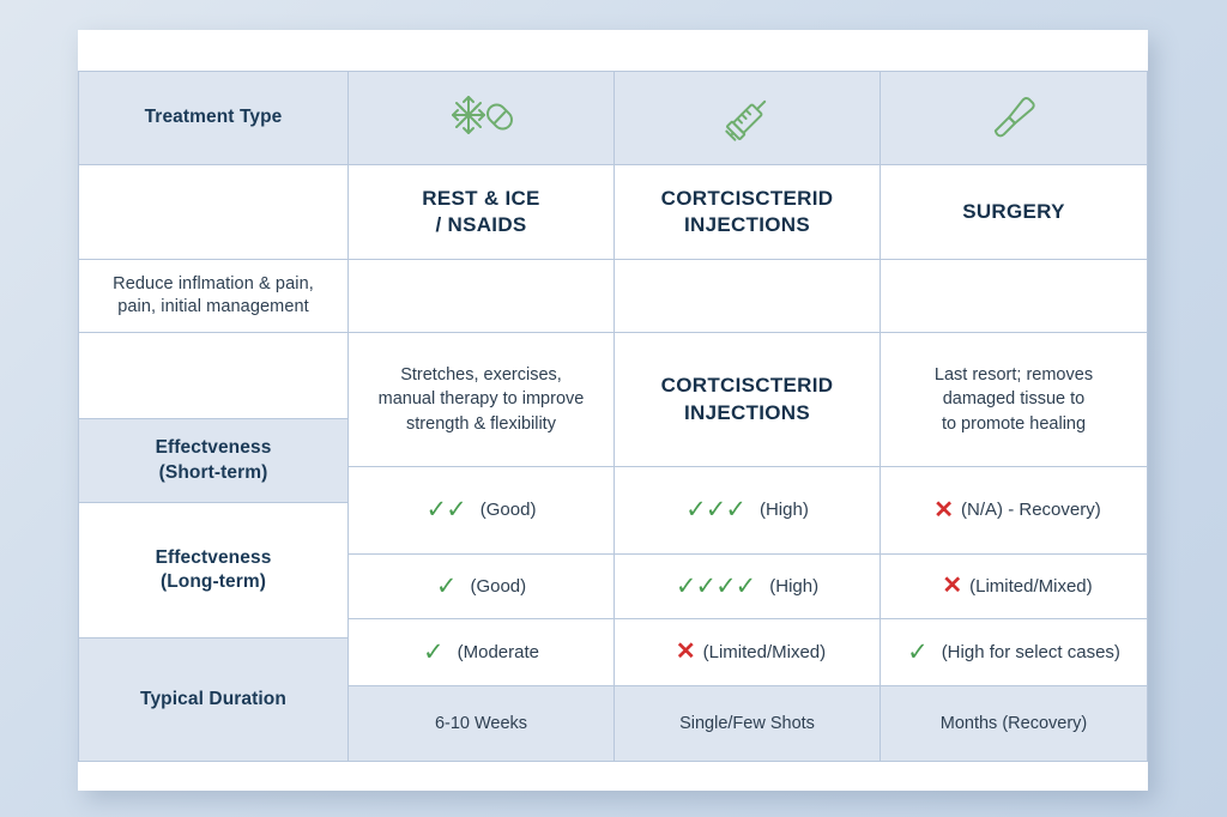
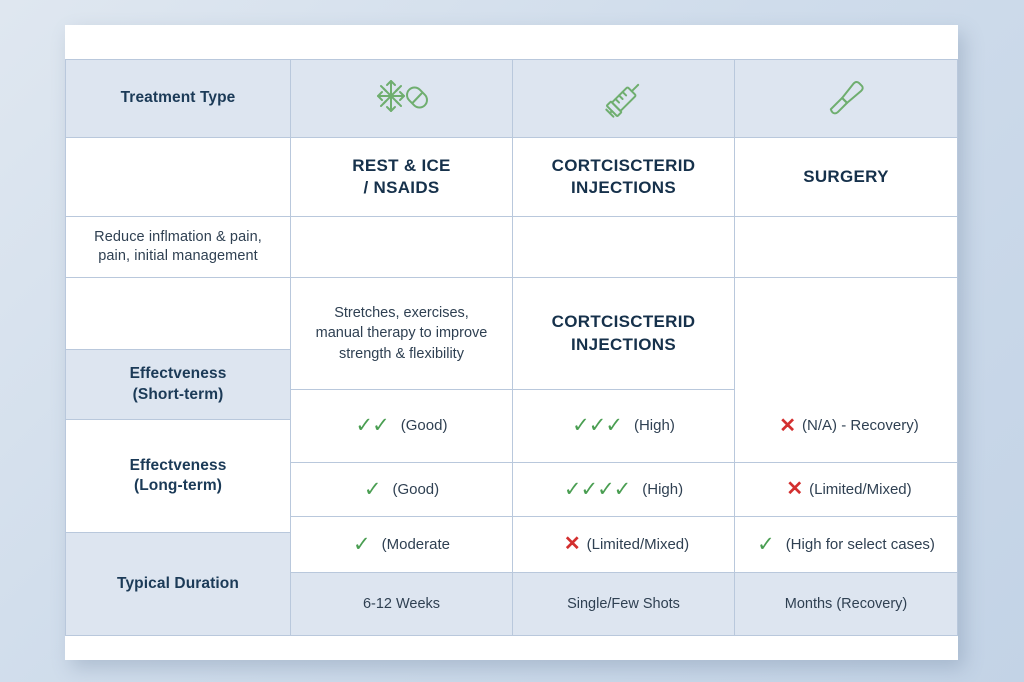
  Treatment Type
  Reduce inflmation & pain,
  pain, initial management
  Effectveness
  (Short-term)
  Effectveness
  (Long-term)
  Typical Duration
  REST & ICE
  / NSAIDS
  Stretches, exercises,
  manual therapy to improve
  strength & flexibility
  ✓✓
  (Good)
  ✓
  (Good)
  ✓
  (Moderate
- 6-10 Weeks
+ 6-12 Weeks
  CORTCISCTERID
  INJECTIONS
  CORTCISCTERID
  INJECTIONS
  ✓✓✓
  (High)
  ✓✓✓✓
  (High)
  ✕
  (Limited/Mixed)
  Single/Few Shots
  SURGERY
- Last resort; removes
- damaged tissue to
- to promote healing
  ✕
  (N/A) - Recovery)
  ✕
  (Limited/Mixed)
  ✓
  (High for select cases)
  Months (Recovery)
